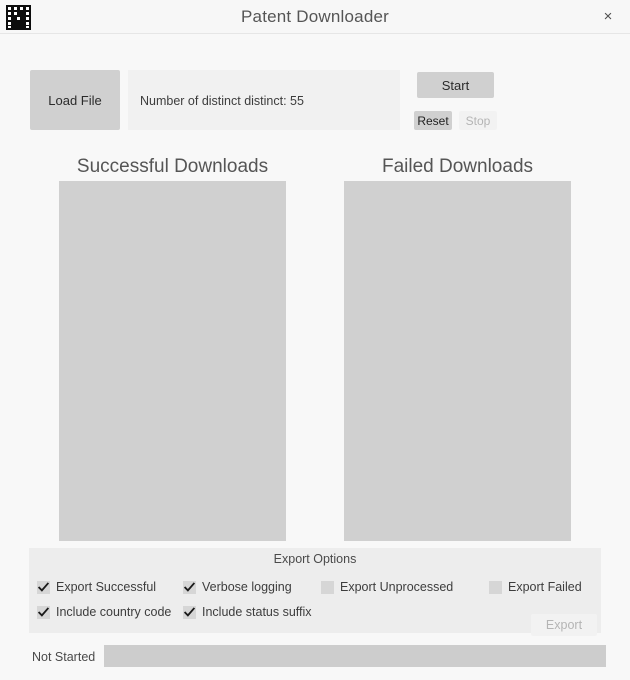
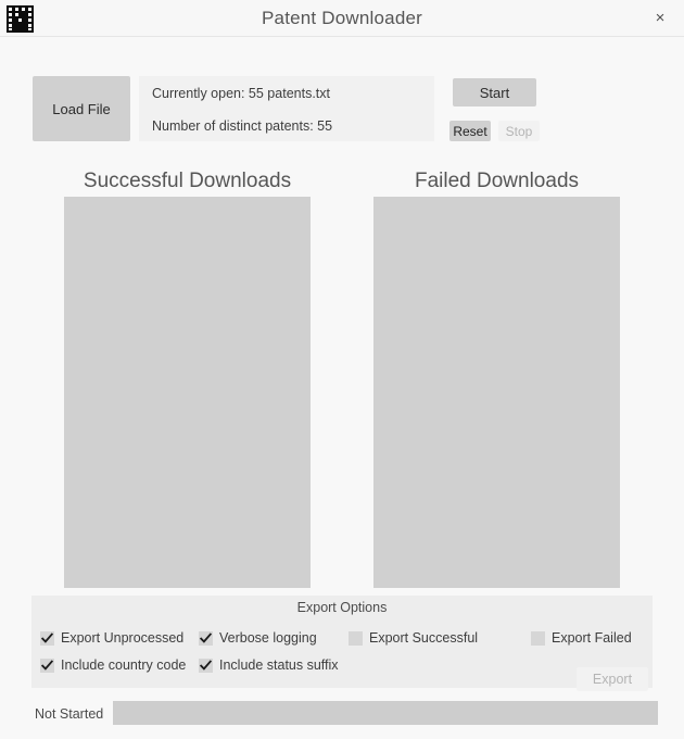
  Patent Downloader
  ×
  Load File
+ Currently open: 55 patents.txt
- Number of distinct distinct: 55
+ Number of distinct patents: 55
  Start
  Reset
  Stop
  Successful Downloads
  Failed Downloads
  Export Options
- Export Successful
+ Export Unprocessed
  Verbose logging
- Export Unprocessed
+ Export Successful
  Export Failed
  Include country code
  Include status suffix
  Export
  Not Started
